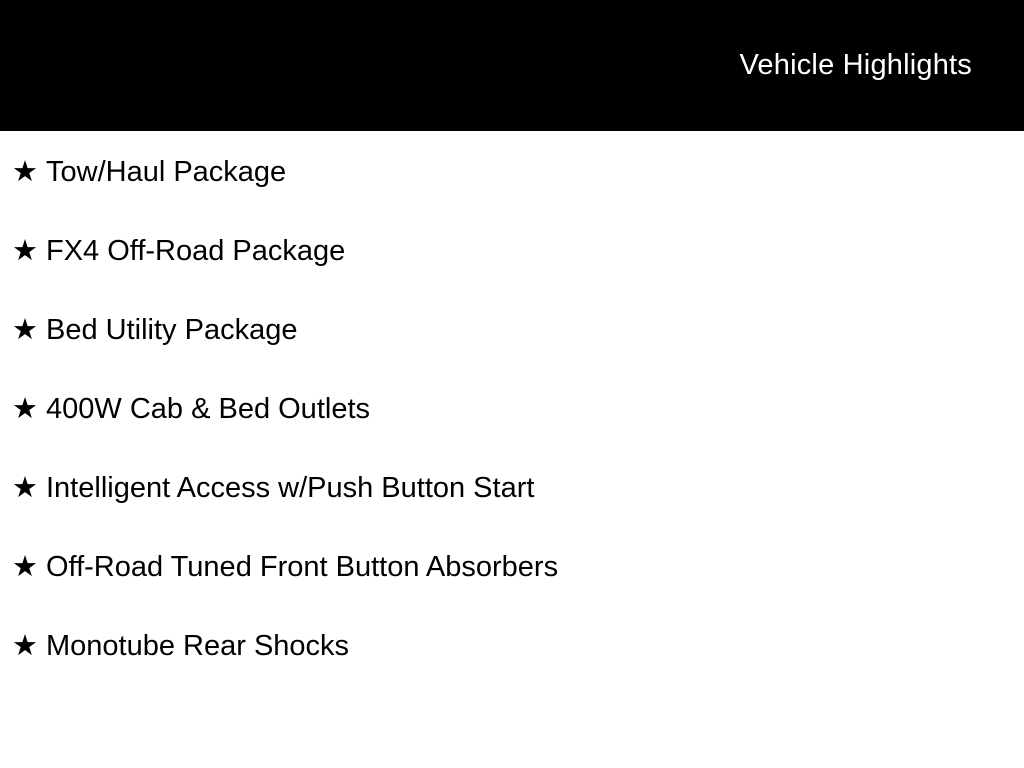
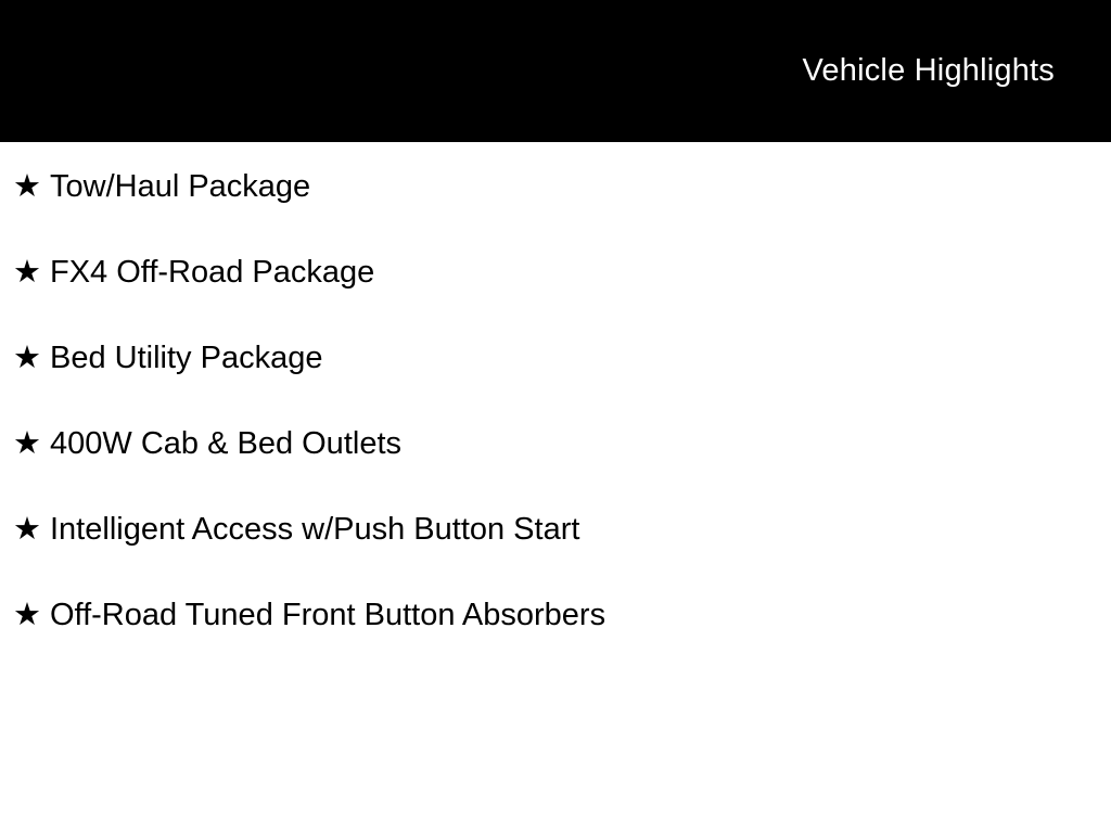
  Vehicle Highlights
  ★ Tow/Haul Package
  ★ FX4 Off-Road Package
  ★ Bed Utility Package
  ★ 400W Cab & Bed Outlets
  ★ Intelligent Access w/Push Button Start
  ★ Off-Road Tuned Front Button Absorbers
- ★ Monotube Rear Shocks
